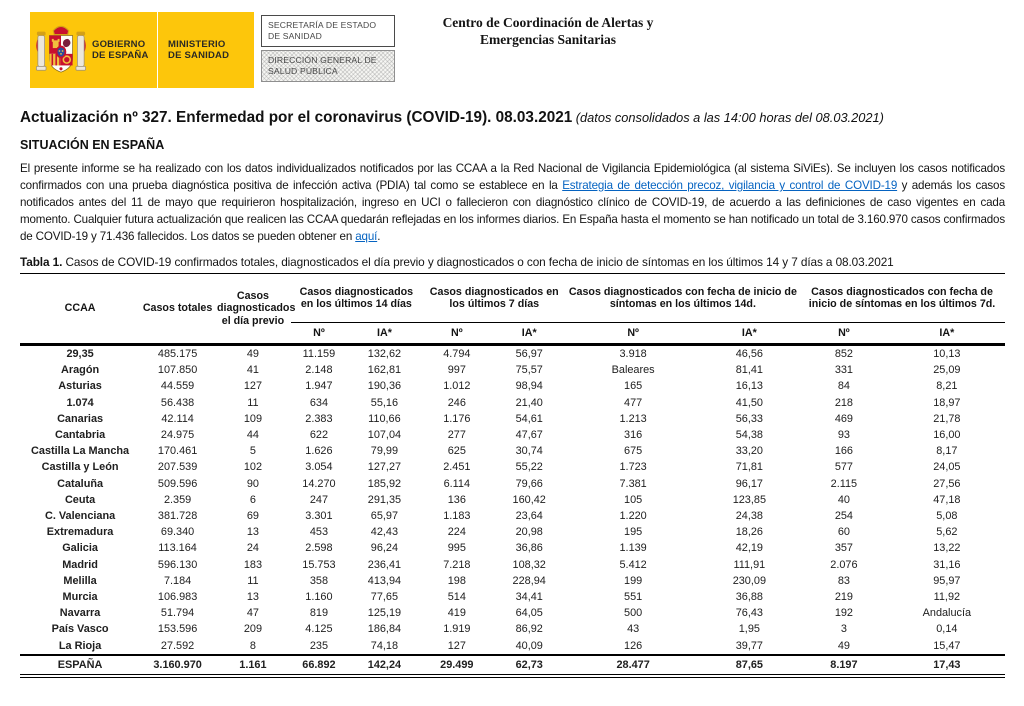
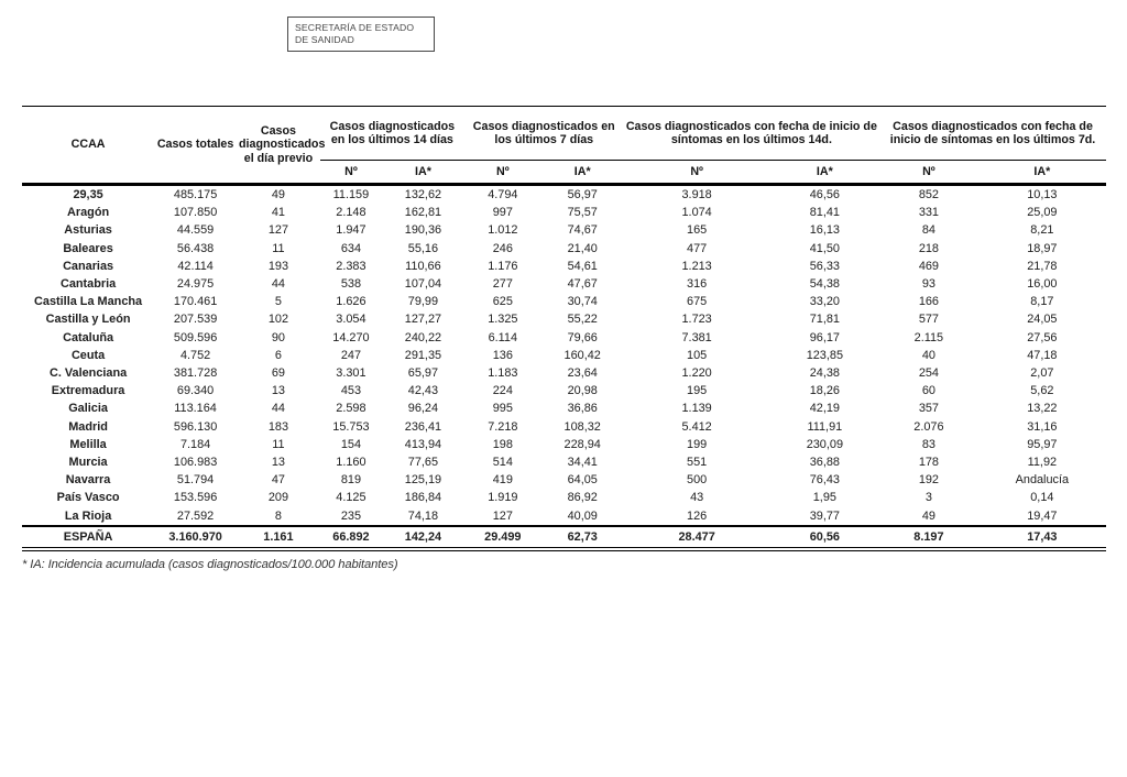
- GOBIERNO
- DE ESPAÑA
- MINISTERIO
- DE SANIDAD
  SECRETARÍA DE ESTADO DE SANIDAD
- DIRECCIÓN GENERAL DE SALUD PÚBLICA
- Centro de Coordinación de Alertas y
- Emergencias Sanitarias
- Actualización nº 327. Enfermedad por el coronavirus (COVID-19). 08.03.2021 (datos consolidados a las 14:00 horas del 08.03.2021)
- SITUACIÓN EN ESPAÑA
- El presente informe se ha realizado con los datos individualizados notificados por las CCAA a la Red Nacional de Vigilancia Epidemiológica (al sistema SiViEs). Se incluyen los casos notificados confirmados con una prueba diagnóstica positiva de infección activa (PDIA) tal como se establece en la Estrategia de detección precoz, vigilancia y control de COVID-19 y además los casos notificados antes del 11 de mayo que requirieron hospitalización, ingreso en UCI o fallecieron con diagnóstico clínico de COVID-19, de acuerdo a las definiciones de caso vigentes en cada momento. Cualquier futura actualización que realicen las CCAA quedarán reflejadas en los informes diarios. En España hasta el momento se han notificado un total de 3.160.970 casos confirmados de COVID-19 y 71.436 fallecidos. Los datos se pueden obtener en aquí.
- Tabla 1. Casos de COVID-19 confirmados totales, diagnosticados el día previo y diagnosticados o con fecha de inicio de síntomas en los últimos 14 y 7 días a 08.03.2021
  CCAA	Casos totales	Casos diagnosticados el día previo	Casos diagnosticados en los últimos 14 días	Casos diagnosticados en los últimos 7 días	Casos diagnosticados con fecha de inicio de síntomas en los últimos 14d.	Casos diagnosticados con fecha de inicio de síntomas en los últimos 7d.
  Nº	IA*	Nº	IA*	Nº	IA*	Nº	IA*
  29,35	485.175	49	11.159	132,62	4.794	56,97	3.918	46,56	852	10,13
- Aragón	107.850	41	2.148	162,81	997	75,57	Baleares	81,41	331	25,09
+ Aragón	107.850	41	2.148	162,81	997	75,57	1.074	81,41	331	25,09
- Asturias	44.559	127	1.947	190,36	1.012	98,94	165	16,13	84	8,21
+ Asturias	44.559	127	1.947	190,36	1.012	74,67	165	16,13	84	8,21
- 1.074	56.438	11	634	55,16	246	21,40	477	41,50	218	18,97
+ Baleares	56.438	11	634	55,16	246	21,40	477	41,50	218	18,97
- Canarias	42.114	109	2.383	110,66	1.176	54,61	1.213	56,33	469	21,78
+ Canarias	42.114	193	2.383	110,66	1.176	54,61	1.213	56,33	469	21,78
- Cantabria	24.975	44	622	107,04	277	47,67	316	54,38	93	16,00
+ Cantabria	24.975	44	538	107,04	277	47,67	316	54,38	93	16,00
  Castilla La Mancha	170.461	5	1.626	79,99	625	30,74	675	33,20	166	8,17
- Castilla y León	207.539	102	3.054	127,27	2.451	55,22	1.723	71,81	577	24,05
+ Castilla y León	207.539	102	3.054	127,27	1.325	55,22	1.723	71,81	577	24,05
- Cataluña	509.596	90	14.270	185,92	6.114	79,66	7.381	96,17	2.115	27,56
+ Cataluña	509.596	90	14.270	240,22	6.114	79,66	7.381	96,17	2.115	27,56
- Ceuta	2.359	6	247	291,35	136	160,42	105	123,85	40	47,18
+ Ceuta	4.752	6	247	291,35	136	160,42	105	123,85	40	47,18
- C. Valenciana	381.728	69	3.301	65,97	1.183	23,64	1.220	24,38	254	5,08
+ C. Valenciana	381.728	69	3.301	65,97	1.183	23,64	1.220	24,38	254	2,07
  Extremadura	69.340	13	453	42,43	224	20,98	195	18,26	60	5,62
- Galicia	113.164	24	2.598	96,24	995	36,86	1.139	42,19	357	13,22
+ Galicia	113.164	44	2.598	96,24	995	36,86	1.139	42,19	357	13,22
  Madrid	596.130	183	15.753	236,41	7.218	108,32	5.412	111,91	2.076	31,16
- Melilla	7.184	11	358	413,94	198	228,94	199	230,09	83	95,97
+ Melilla	7.184	11	154	413,94	198	228,94	199	230,09	83	95,97
- Murcia	106.983	13	1.160	77,65	514	34,41	551	36,88	219	11,92
+ Murcia	106.983	13	1.160	77,65	514	34,41	551	36,88	178	11,92
  Navarra	51.794	47	819	125,19	419	64,05	500	76,43	192	Andalucía
  País Vasco	153.596	209	4.125	186,84	1.919	86,92	43	1,95	3	0,14
- La Rioja	27.592	8	235	74,18	127	40,09	126	39,77	49	15,47
+ La Rioja	27.592	8	235	74,18	127	40,09	126	39,77	49	19,47
- ESPAÑA	3.160.970	1.161	66.892	142,24	29.499	62,73	28.477	87,65	8.197	17,43
+ ESPAÑA	3.160.970	1.161	66.892	142,24	29.499	62,73	28.477	60,56	8.197	17,43
+ * IA: Incidencia acumulada (casos diagnosticados/100.000 habitantes)
